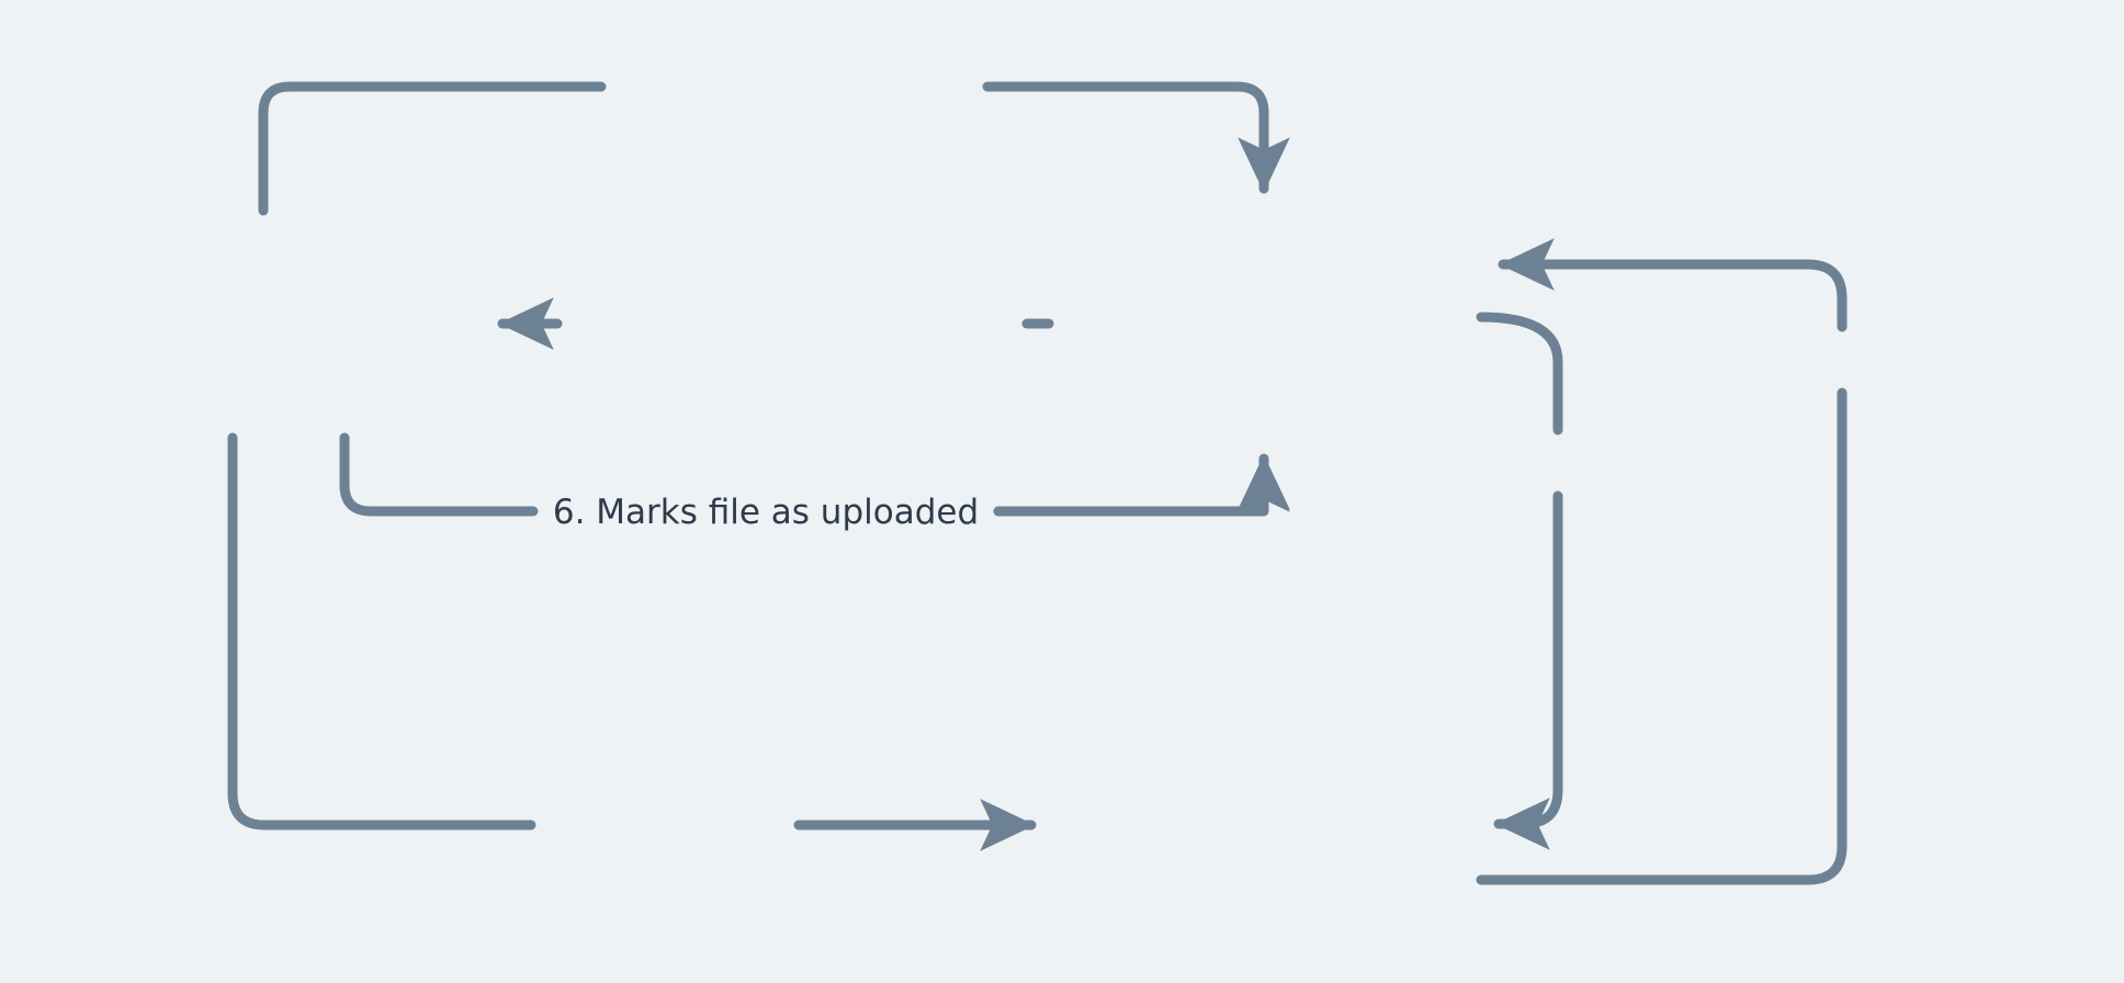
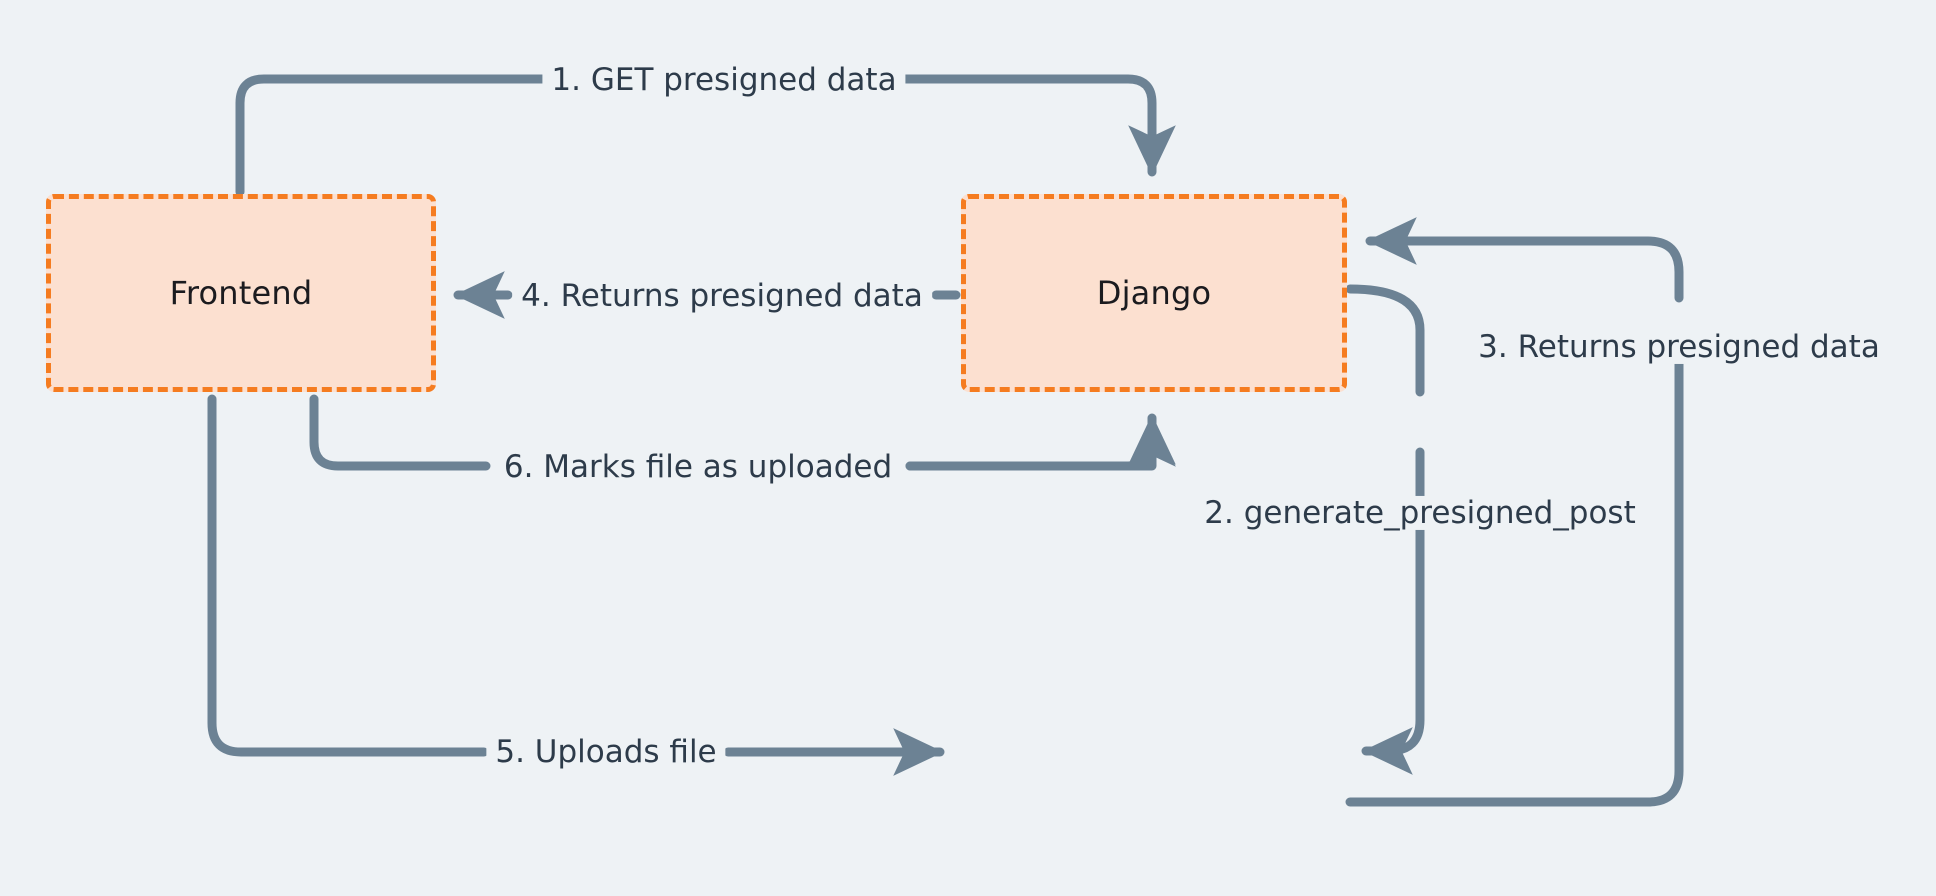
+ Frontend
+ Django
+ 1. GET presigned data
+ 2. generate_presigned_post
+ 3. Returns presigned data
+ 4. Returns presigned data
+ 5. Uploads file
  6. Marks file as uploaded
